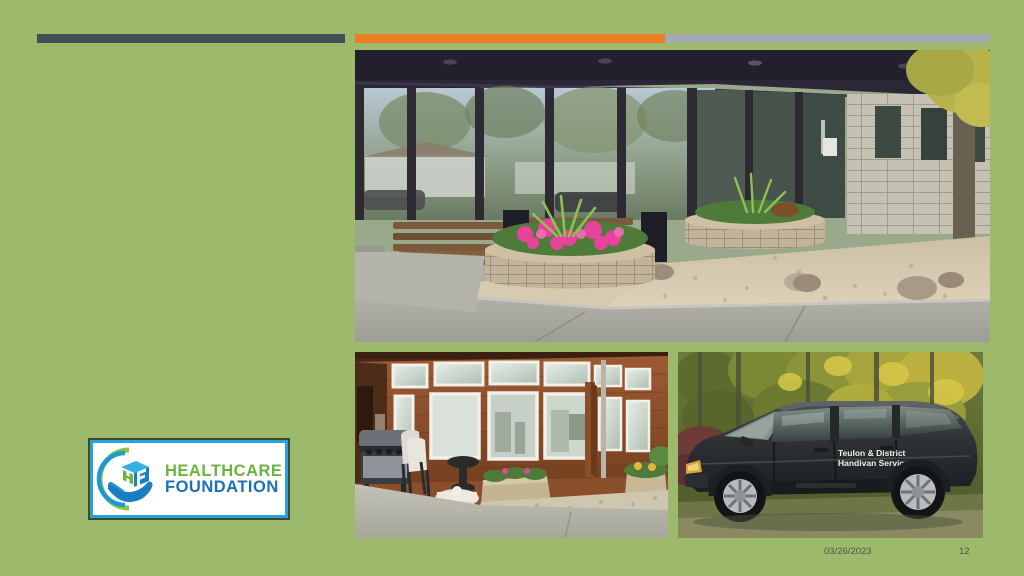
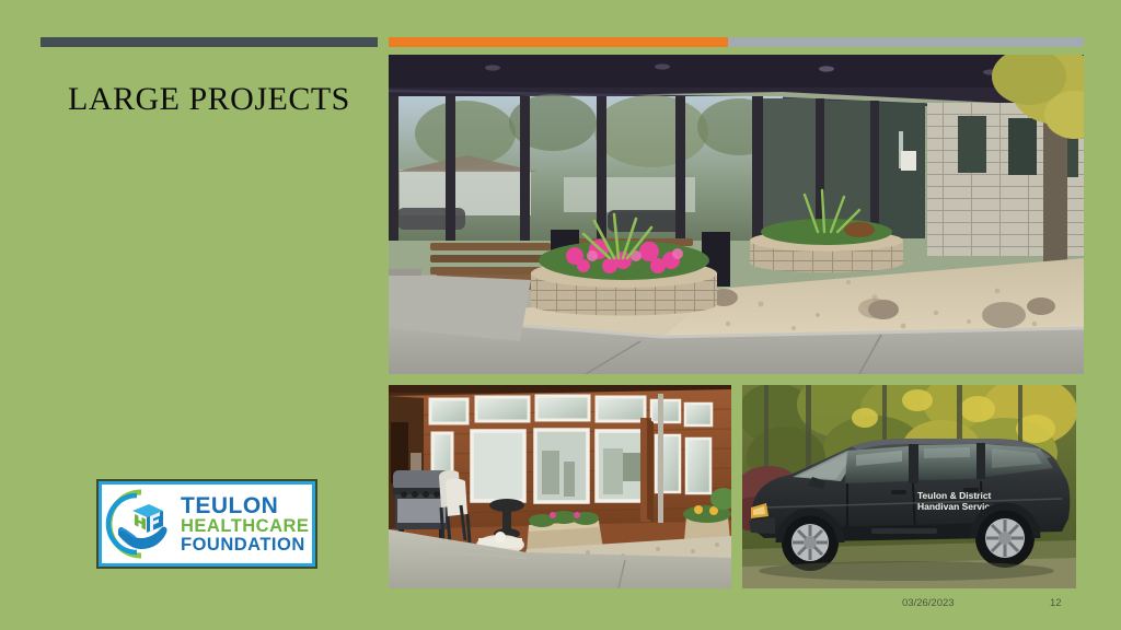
+ LARGE PROJECTS
+ TEULON
  HEALTHCARE
  FOUNDATION
  Teulon & District
  Handivan Servic
  03/26/2023
  12
